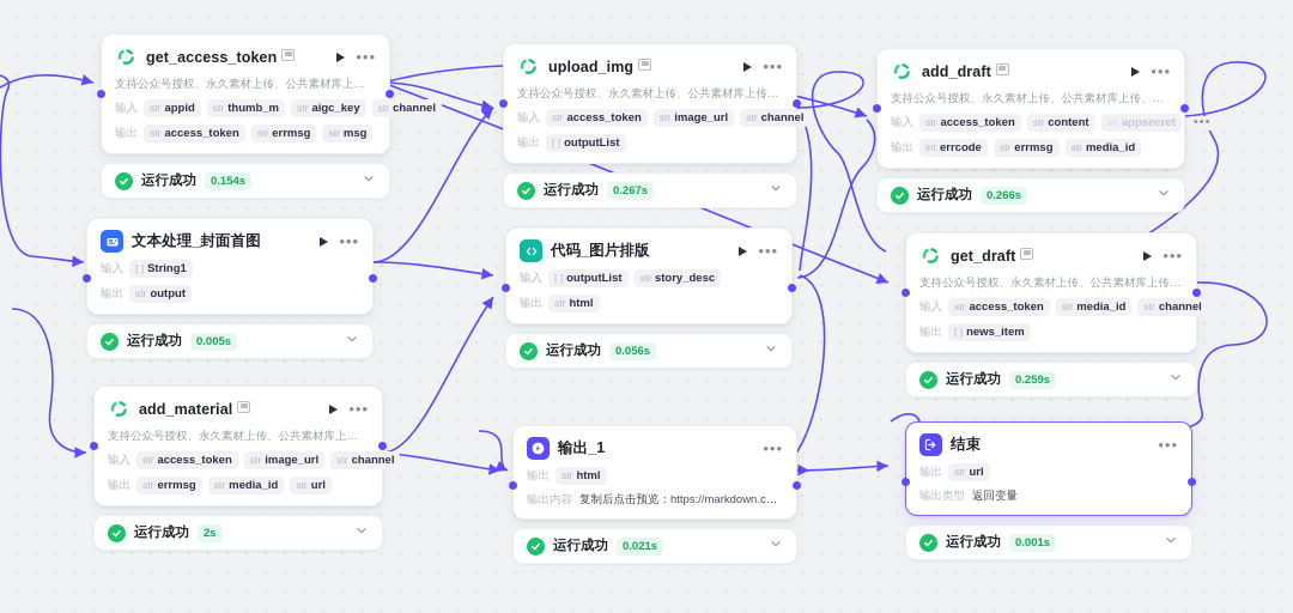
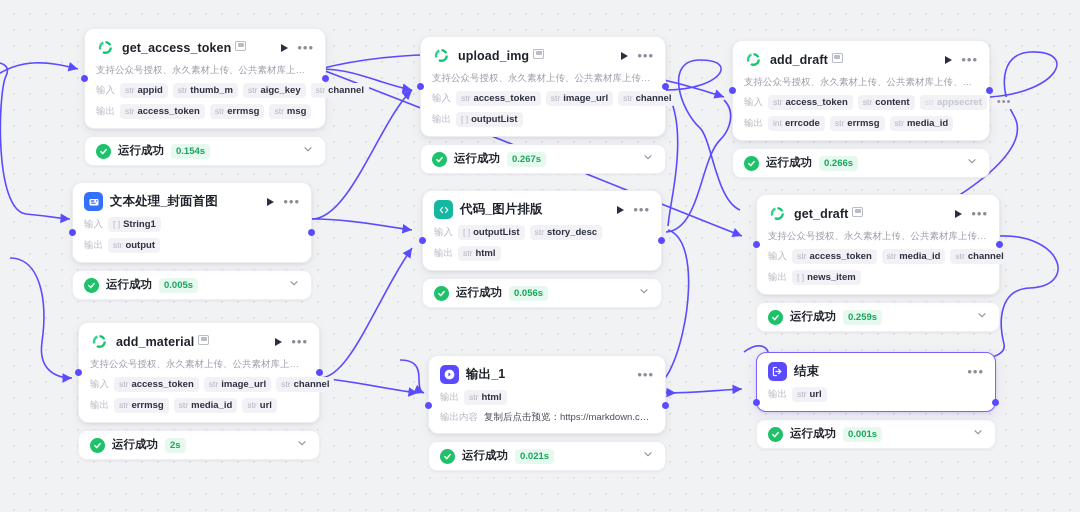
  get_access_token
  •••
  支持公众号授权、永久素材上传、公共素材库上传、
  输入
  str
  appid
  str
  thumb_m
  str
  aigc_key
  str
  channel
  输出
  str
  access_token
  str
  errmsg
  str
  msg
  运行成功
  0.154s
  文本处理_封面首图
  •••
  输入
  [ ]
  String1
  输出
  str
  output
  运行成功
  0.005s
  add_material
  •••
  支持公众号授权、永久素材上传、公共素材库上传、
  输入
  str
  access_token
  str
  image_url
  str
  channel
  输出
  str
  errmsg
  str
  media_id
  str
  url
  运行成功
  2s
  upload_img
  •••
  支持公众号授权、永久素材上传、公共素材库上传、
  输入
  str
  access_token
  str
  image_url
  str
  channel
  输出
  [ ]
  outputList
  运行成功
  0.267s
  代码_图片排版
  •••
  输入
  [ ]
  outputList
  str
  story_desc
  输出
  str
  html
  运行成功
  0.056s
  输出_1
  •••
  输出
  str
  html
  输出内容
  复制后点击预览：https://markdown.com
  运行成功
  0.021s
  add_draft
  •••
  支持公众号授权、永久素材上传、公共素材库上传、保存
  输入
  str
  access_token
  str
  content
  appsecret
  •••
  输出
  int
  errcode
  str
  errmsg
  str
  media_id
  运行成功
  0.266s
  get_draft
  •••
  支持公众号授权、永久素材上传、公共素材库上传、
  输入
  str
  access_token
  str
  media_id
  str
  channel
  输出
  [ ]
  news_item
  运行成功
  0.259s
  结束
  •••
  输出
  str
  url
- 输出类型
- 返回变量
  运行成功
  0.001s
